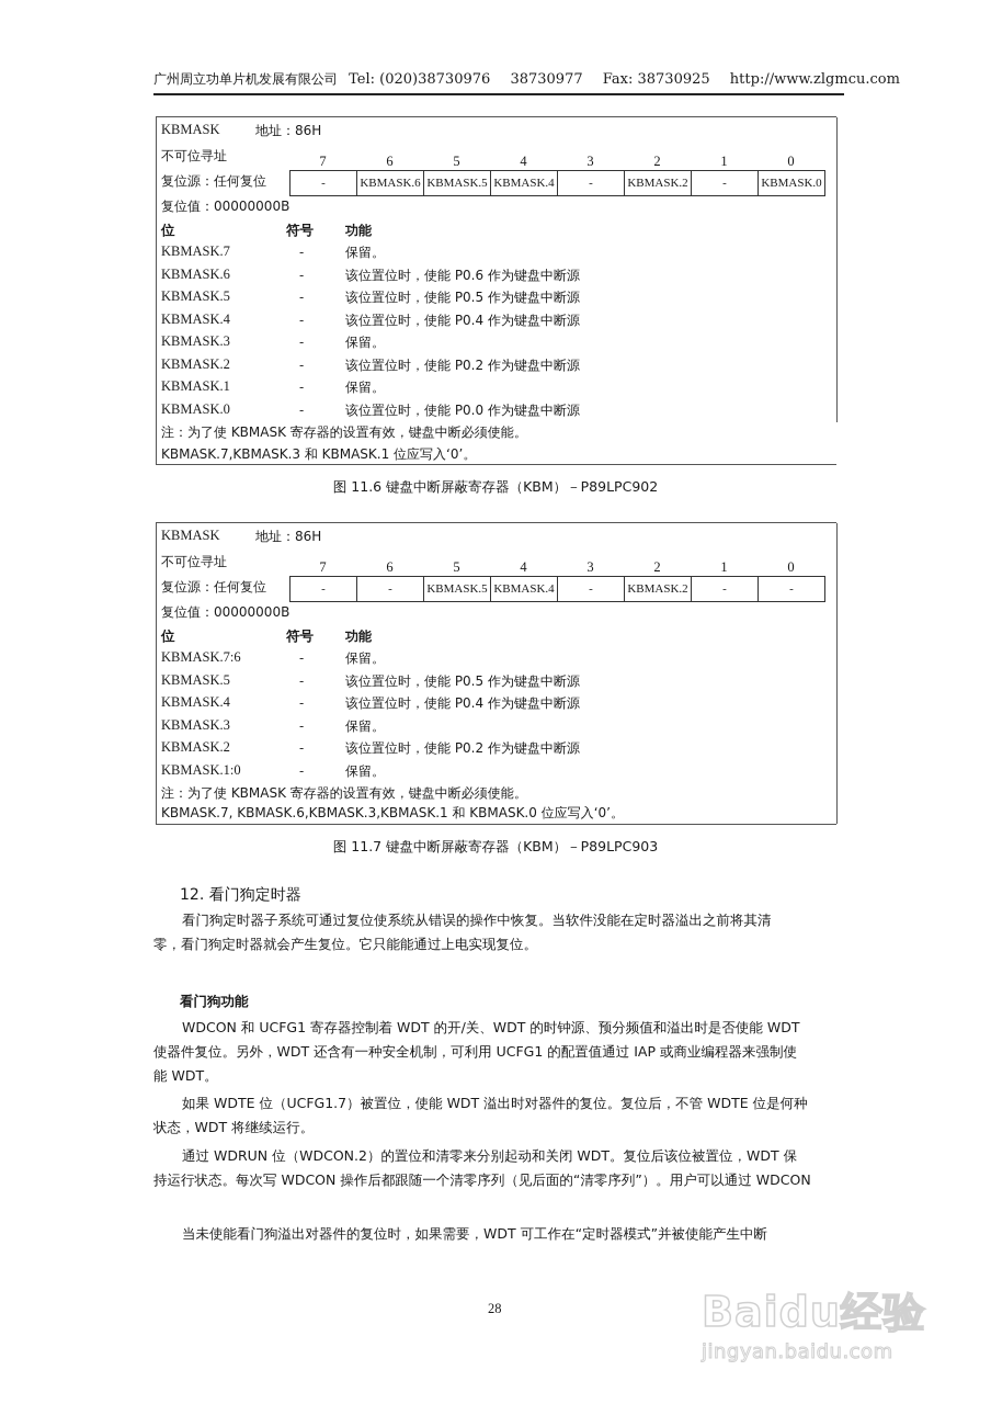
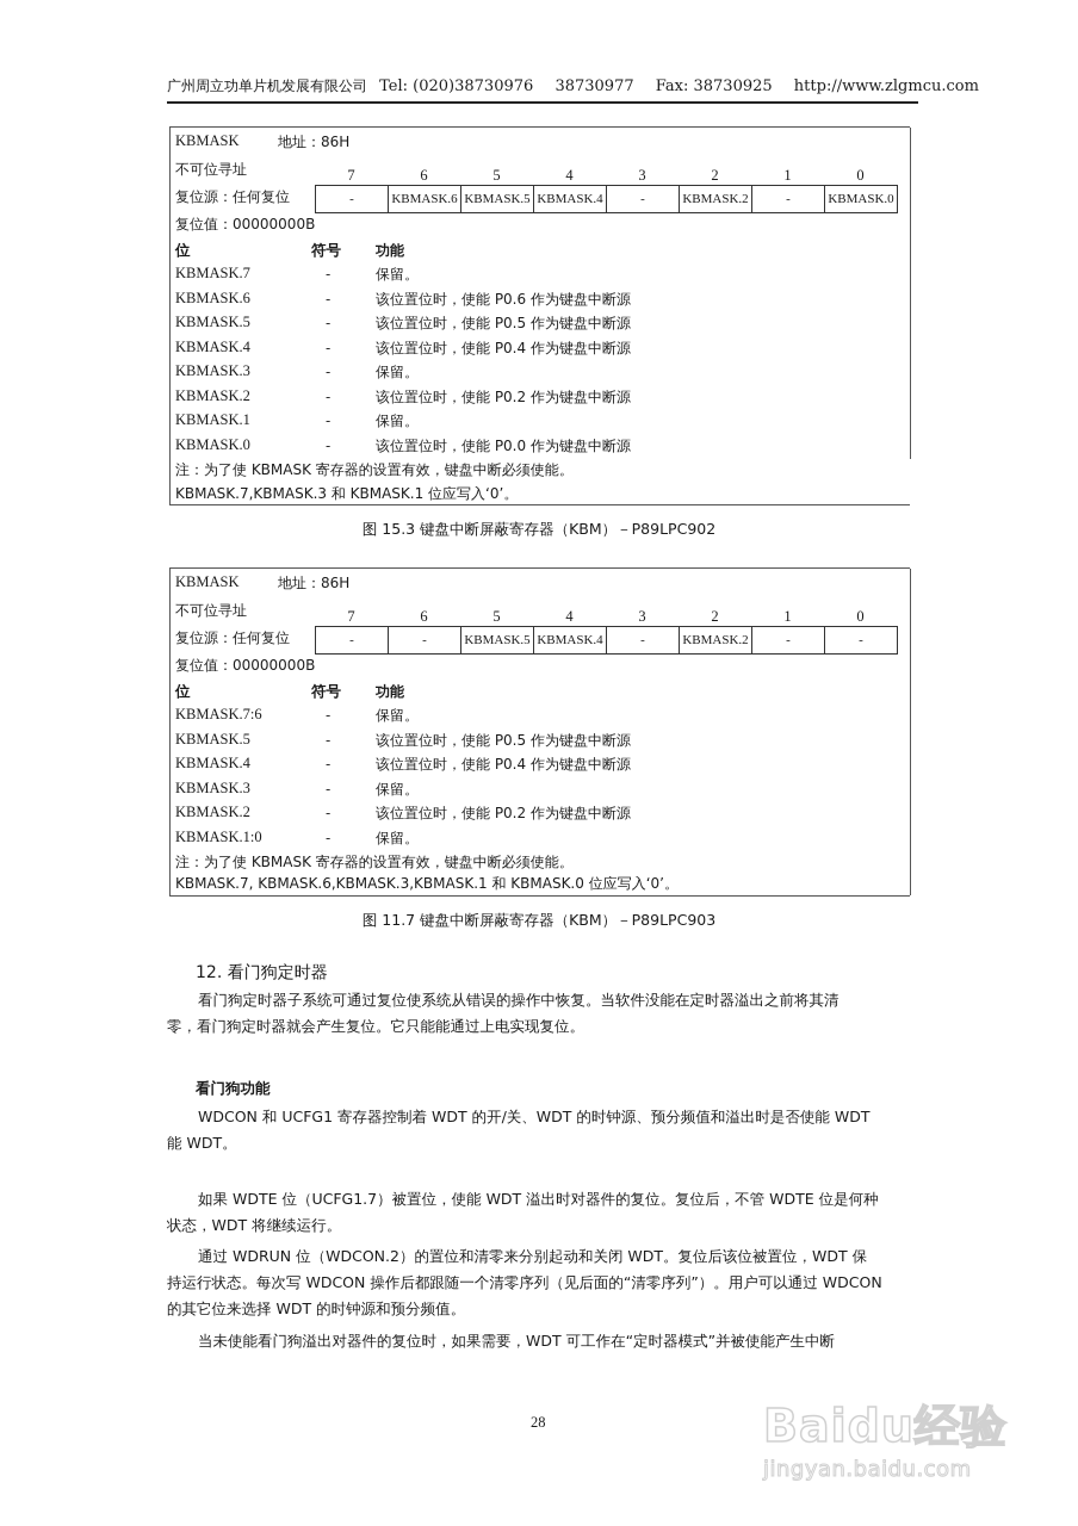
  广州周立功单片机发展有限公司 Tel: (020)38730976 38730977 Fax: 38730925 http://www.zlgmcu.com
  KBMASK
  地址：86H
  不可位寻址
  7
  6
  5
  4
  3
  2
  1
  0
  复位源：任何复位
  -
  KBMASK.6
  KBMASK.5
  KBMASK.4
  -
  KBMASK.2
  -
  KBMASK.0
  复位值：00000000B
  位
  符号
  功能
  KBMASK.7
  -
  保留。
  KBMASK.6
  -
  该位置位时，使能 P0.6 作为键盘中断源
  KBMASK.5
  -
  该位置位时，使能 P0.5 作为键盘中断源
  KBMASK.4
  -
  该位置位时，使能 P0.4 作为键盘中断源
  KBMASK.3
  -
  保留。
  KBMASK.2
  -
  该位置位时，使能 P0.2 作为键盘中断源
  KBMASK.1
  -
  保留。
  KBMASK.0
  -
  该位置位时，使能 P0.0 作为键盘中断源
  注：为了使 KBMASK 寄存器的设置有效，键盘中断必须使能。
  KBMASK.7,KBMASK.3 和 KBMASK.1 位应写入‘0’。
- 图 11.6 键盘中断屏蔽寄存器（KBM）－P89LPC902
+ 图 15.3 键盘中断屏蔽寄存器（KBM）－P89LPC902
  KBMASK
  地址：86H
  不可位寻址
  7
  6
  5
  4
  3
  2
  1
  0
  复位源：任何复位
  -
  -
  KBMASK.5
  KBMASK.4
  -
  KBMASK.2
  -
  -
  复位值：00000000B
  位
  符号
  功能
  KBMASK.7:6
  -
  保留。
  KBMASK.5
  -
  该位置位时，使能 P0.5 作为键盘中断源
  KBMASK.4
  -
  该位置位时，使能 P0.4 作为键盘中断源
  KBMASK.3
  -
  保留。
  KBMASK.2
  -
  该位置位时，使能 P0.2 作为键盘中断源
  KBMASK.1:0
  -
  保留。
  注：为了使 KBMASK 寄存器的设置有效，键盘中断必须使能。
  KBMASK.7, KBMASK.6,KBMASK.3,KBMASK.1 和 KBMASK.0 位应写入‘0’。
  图 11.7 键盘中断屏蔽寄存器（KBM）－P89LPC903
  12. 看门狗定时器
  看门狗定时器子系统可通过复位使系统从错误的操作中恢复。当软件没能在定时器溢出之前将其清
  零，看门狗定时器就会产生复位。它只能能通过上电实现复位。
  看门狗功能
  WDCON 和 UCFG1 寄存器控制着 WDT 的开/关、WDT 的时钟源、预分频值和溢出时是否使能 WDT
- 使器件复位。另外，WDT 还含有一种安全机制，可利用 UCFG1 的配置值通过 IAP 或商业编程器来强制使
  能 WDT。
  如果 WDTE 位（UCFG1.7）被置位，使能 WDT 溢出时对器件的复位。复位后，不管 WDTE 位是何种
  状态，WDT 将继续运行。
  通过 WDRUN 位（WDCON.2）的置位和清零来分别起动和关闭 WDT。复位后该位被置位，WDT 保
  持运行状态。每次写 WDCON 操作后都跟随一个清零序列（见后面的“清零序列”）。用户可以通过 WDCON
+ 的其它位来选择 WDT 的时钟源和预分频值。
  当未使能看门狗溢出对器件的复位时，如果需要，WDT 可工作在“定时器模式”并被使能产生中断
  28
  Baidu经验
  jingyan.baidu.com
